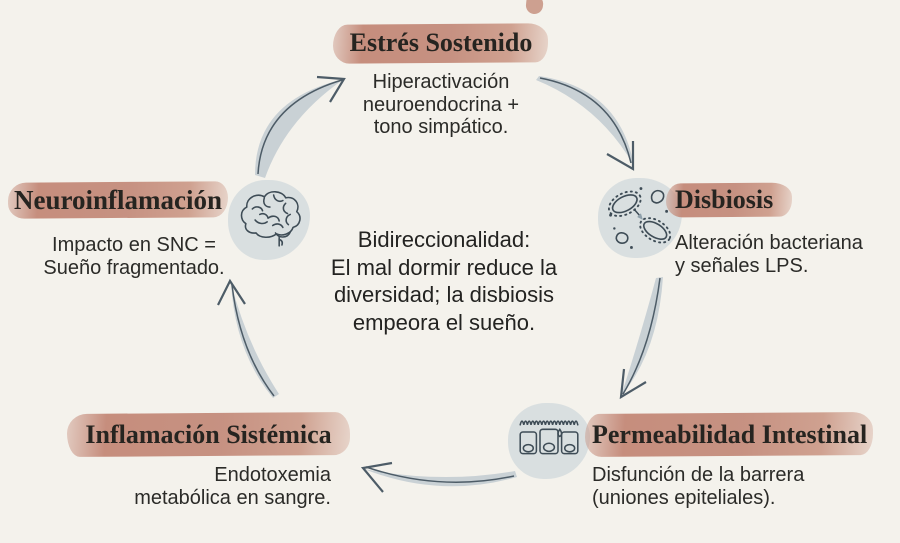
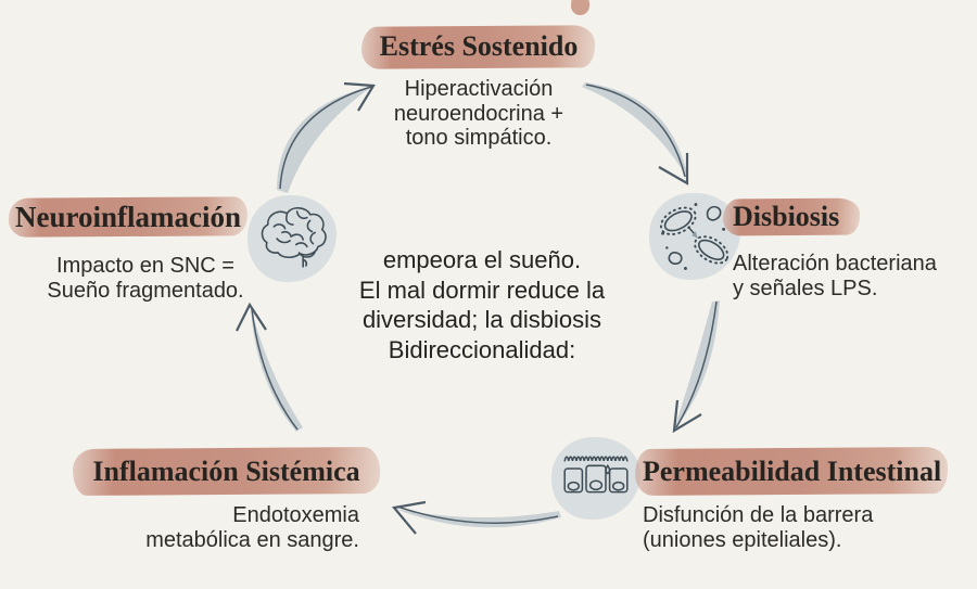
  Estrés Sostenido
  Hiperactivación
  neuroendocrina +
  tono simpático.
  Disbiosis
  Alteración bacteriana
  y señales LPS.
  Permeabilidad Intestinal
  Disfunción de la barrera
  (uniones epiteliales).
  Inflamación Sistémica
  Endotoxemia
  metabólica en sangre.
  Neuroinflamación
  Impacto en SNC =
  Sueño fragmentado.
- Bidireccionalidad:
+ empeora el sueño.
  El mal dormir reduce la
  diversidad; la disbiosis
- empeora el sueño.
+ Bidireccionalidad:
